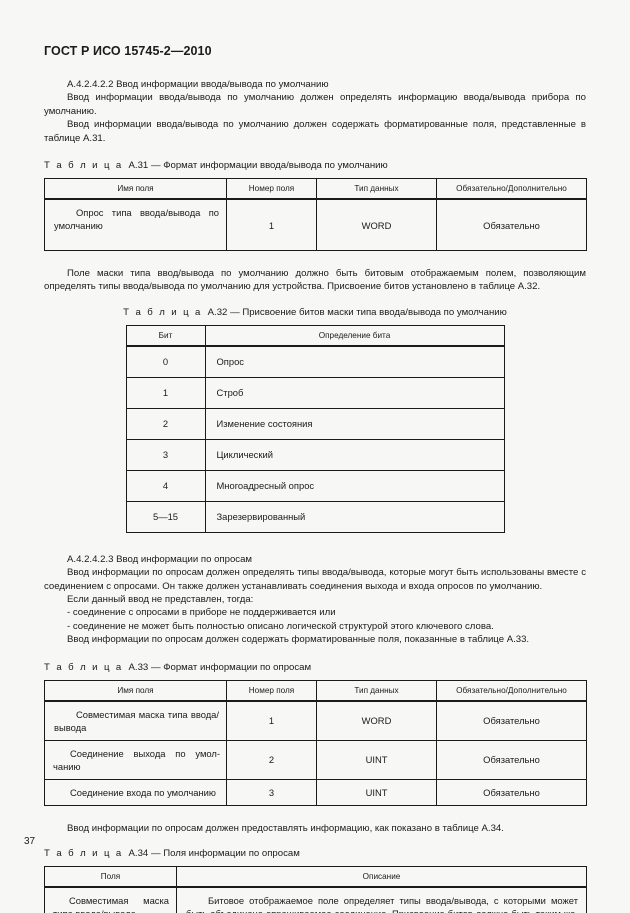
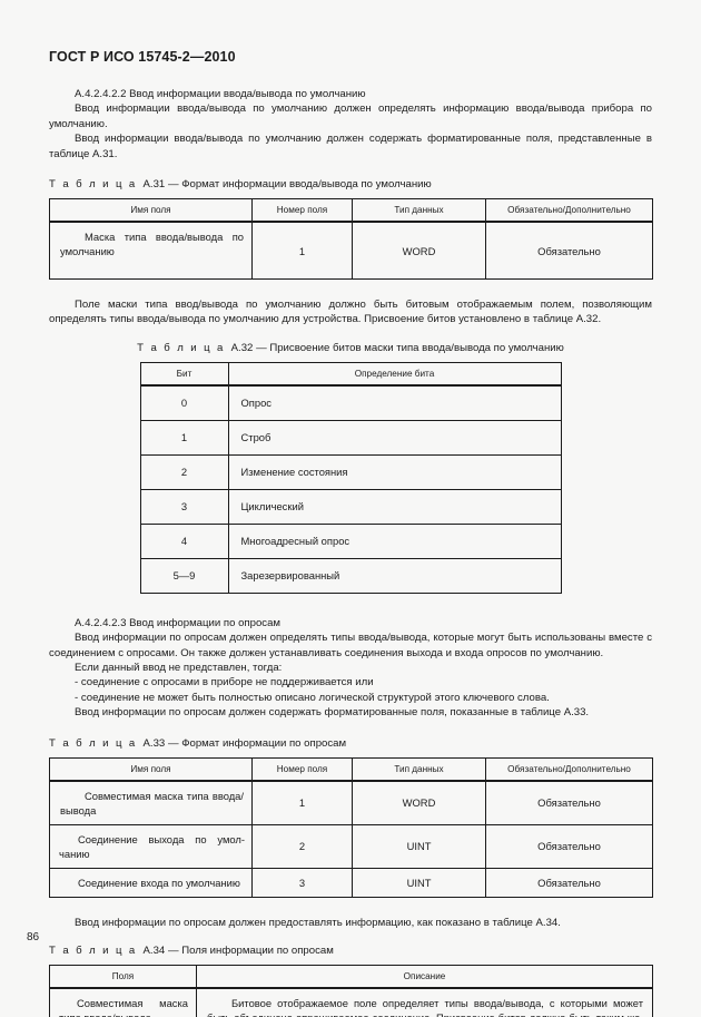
  ГОСТ Р ИСО 15745-2—2010
  A.4.2.4.2.2 Ввод информации ввода/вывода по умолчанию
  Ввод информации ввода/вывода по умолчанию должен определять информацию ввода/вывода прибора по умолчанию.
  Ввод информации ввода/вывода по умолчанию должен содержать форматированные поля, представлен­ные в таблице A.31.
  Т а б л и ц а A.31 — Формат информации ввода/вывода по умолчанию
  Имя поля	Номер поля	Тип данных	Обязательно/Дополнительно
- Опрос типа ввода/вывода по умолчанию	1	WORD	Обязательно
+ Маска типа ввода/вывода по умолчанию	1	WORD	Обязательно
  Поле маски типа ввод/вывода по умолчанию должно быть битовым отображаемым полем, позволяющим определять типы ввода/вывода по умолчанию для устройства. Присвоение битов установлено в таблице A.32.
  Т а б л и ц а A.32 — Присвоение битов маски типа ввода/вывода по умолчанию
  Бит	Определение бита
  0	Опрос
  1	Строб
  2	Изменение состояния
  3	Циклический
  4	Многоадресный опрос
- 5—15	Зарезервированный
+ 5—9	Зарезервированный
  A.4.2.4.2.3 Ввод информации по опросам
  Ввод информации по опросам должен определять типы ввода/вывода, которые могут быть использованы вместе с соединением с опросами. Он также должен устанавливать соединения выхода и входа опросов по умолчанию.
  Если данный ввод не представлен, тогда:
  - соединение с опросами в приборе не поддерживается или
  - соединение не может быть полностью описано логической структурой этого ключевого слова.
  Ввод информации по опросам должен содержать форматированные поля, показанные в таблице A.33.
  Т а б л и ц а A.33 — Формат информации по опросам
  Имя поля	Номер поля	Тип данных	Обязательно/Дополнительно
  Совместимая маска типа ввода/вывода	1	WORD	Обязательно
  Соединение выхода по умол­чанию	2	UINT	Обязательно
  Соединение входа по умолча­нию	3	UINT	Обязательно
  Ввод информации по опросам должен предоставлять информацию, как показано в таблице A.34.
  Т а б л и ц а A.34 — Поля информации по опросам
  Поля	Описание
- 37
+ 86
